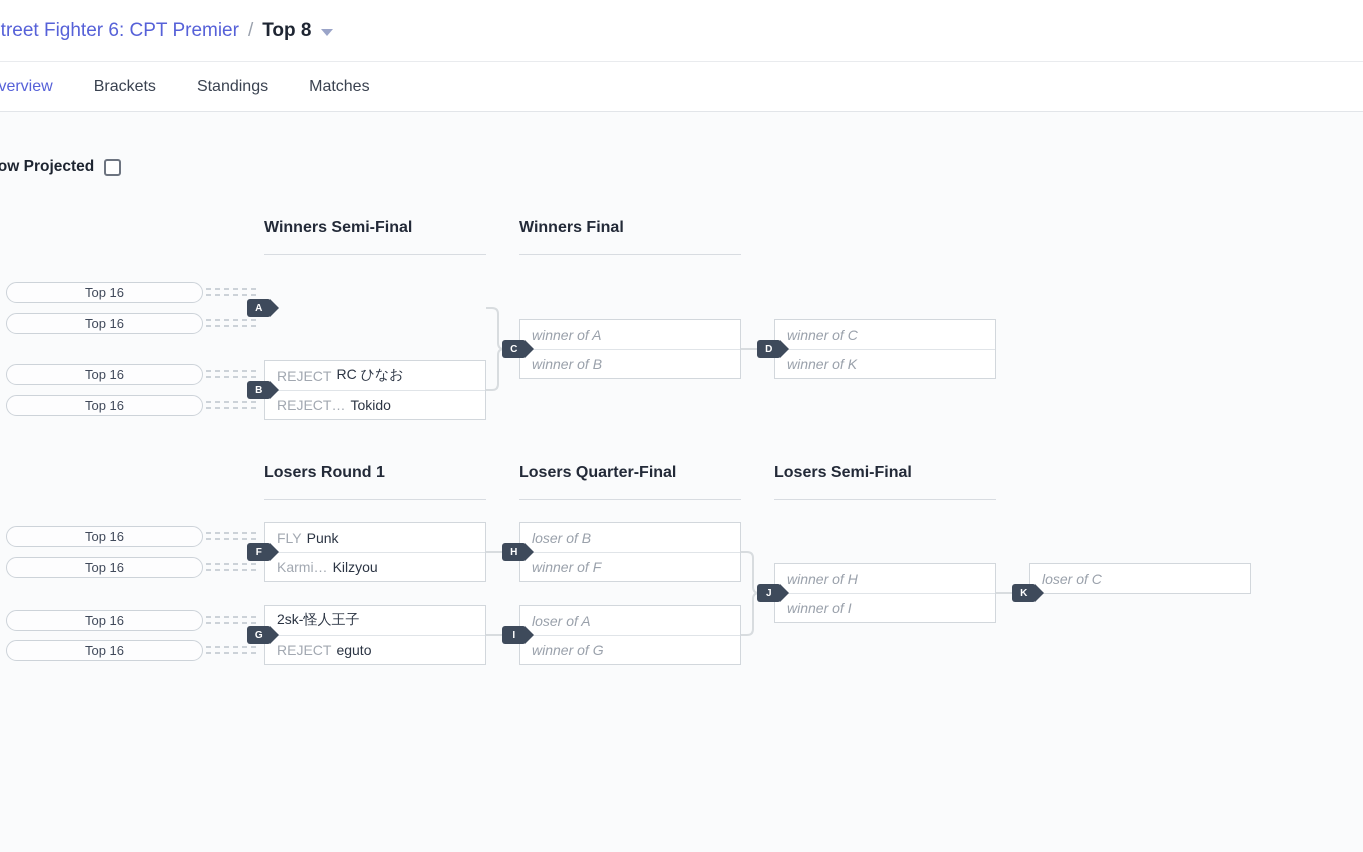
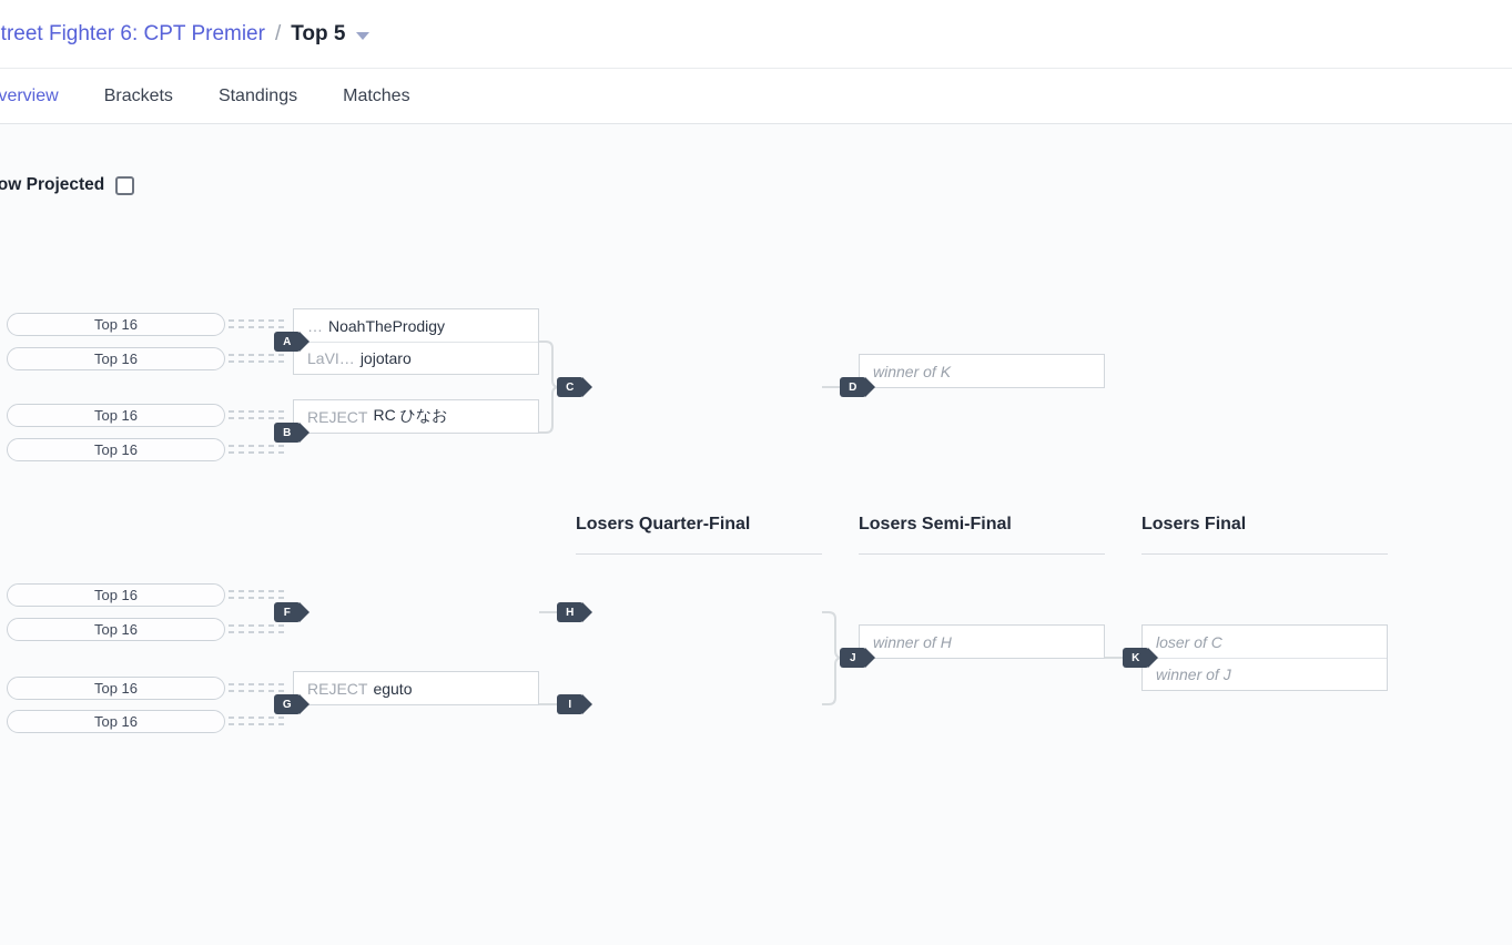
  treet Fighter 6: CPT Premier
  /
- Top 8
+ Top 5
  verview
  Brackets
  Standings
  Matches
  ow Projected
- Winners Semi-Final
- Winners Final
- Losers Round 1
  Losers Quarter-Final
  Losers Semi-Final
+ Losers Final
  Top 16
  Top 16
  Top 16
  Top 16
  Top 16
  Top 16
  Top 16
  Top 16
+ …
+ NoahTheProdigy
+ LaVI…
+ jojotaro
  REJECT
  RC ひなお
- REJECT…
- Tokido
- winner of A
- winner of B
- winner of C
  winner of K
- FLY
- Punk
- Karmi…
- Kilzyou
- 2sk-怪人王子
  REJECT
  eguto
- loser of B
- winner of F
- loser of A
- winner of G
  winner of H
- winner of I
  loser of C
+ winner of J
  A
  B
  C
  D
  F
  G
  H
  I
  J
  K
